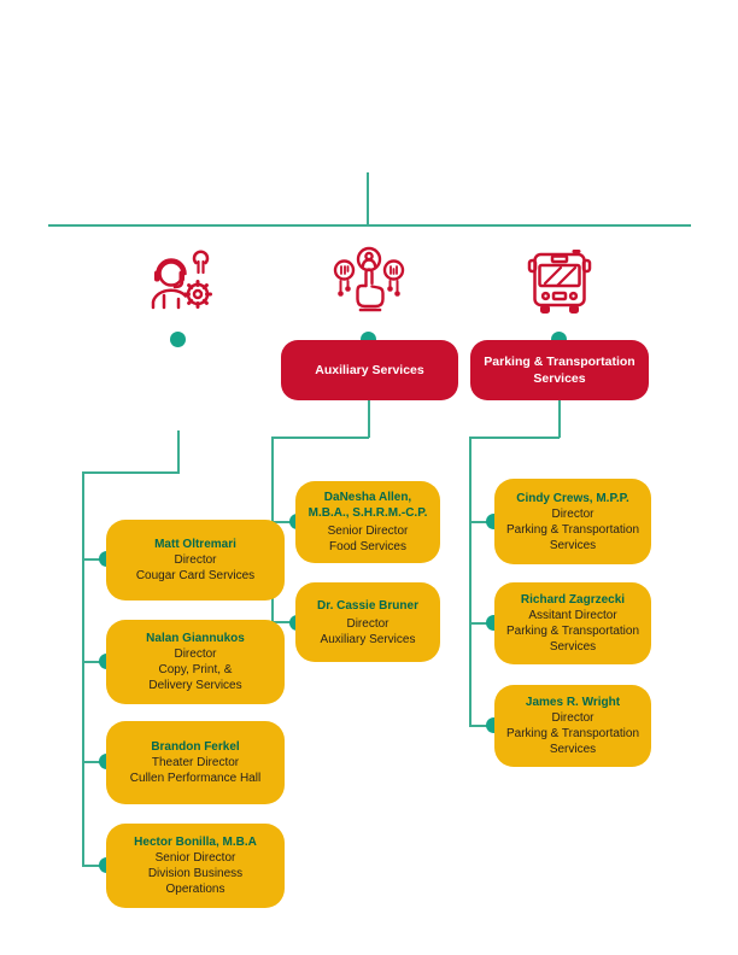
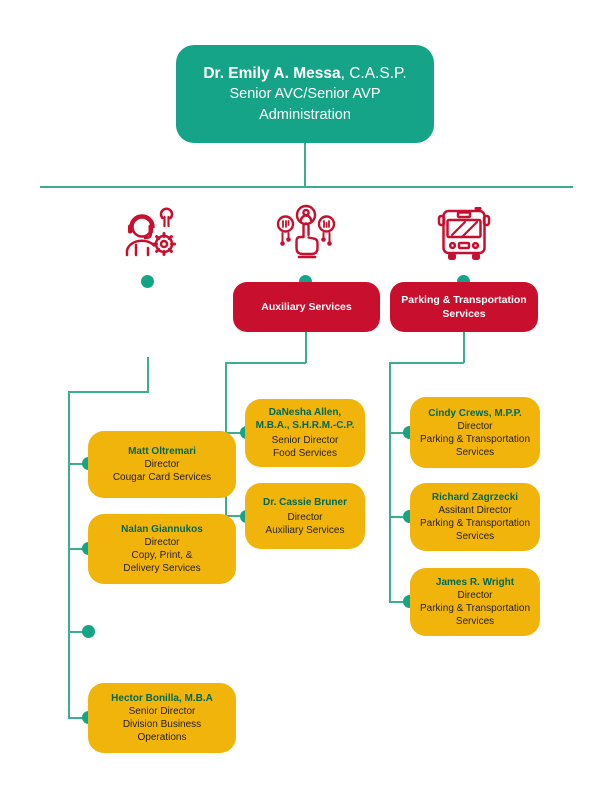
+ Dr. Emily A. Messa, C.A.S.P.
+ Senior AVC/Senior AVP
+ Administration
  Auxiliary Services
  Parking & Transportation
  Services
  Matt Oltremari
  Director
  Cougar Card Services
  Nalan Giannukos
  Director
  Copy, Print, &
  Delivery Services
- Brandon Ferkel
- Theater Director
- Cullen Performance Hall
  Hector Bonilla, M.B.A
  Senior Director
  Division Business
  Operations
  DaNesha Allen,
  M.B.A., S.H.R.M.-C.P.
  Senior Director
  Food Services
  Dr. Cassie Bruner
  Director
  Auxiliary Services
  Cindy Crews, M.P.P.
  Director
  Parking & Transportation
  Services
  Richard Zagrzecki
  Assitant Director
  Parking & Transportation
  Services
  James R. Wright
  Director
  Parking & Transportation
  Services
